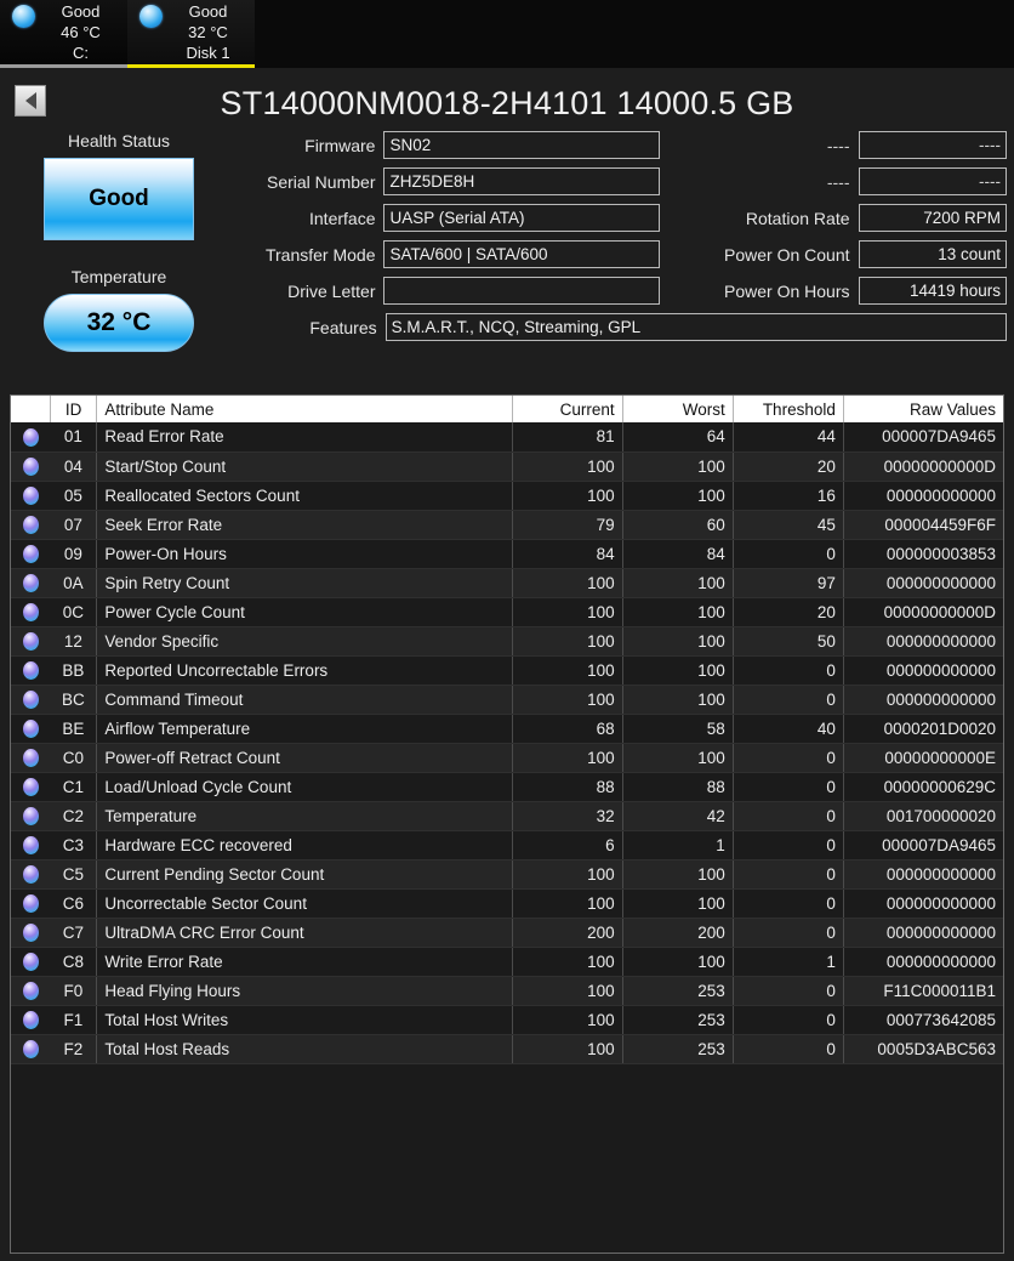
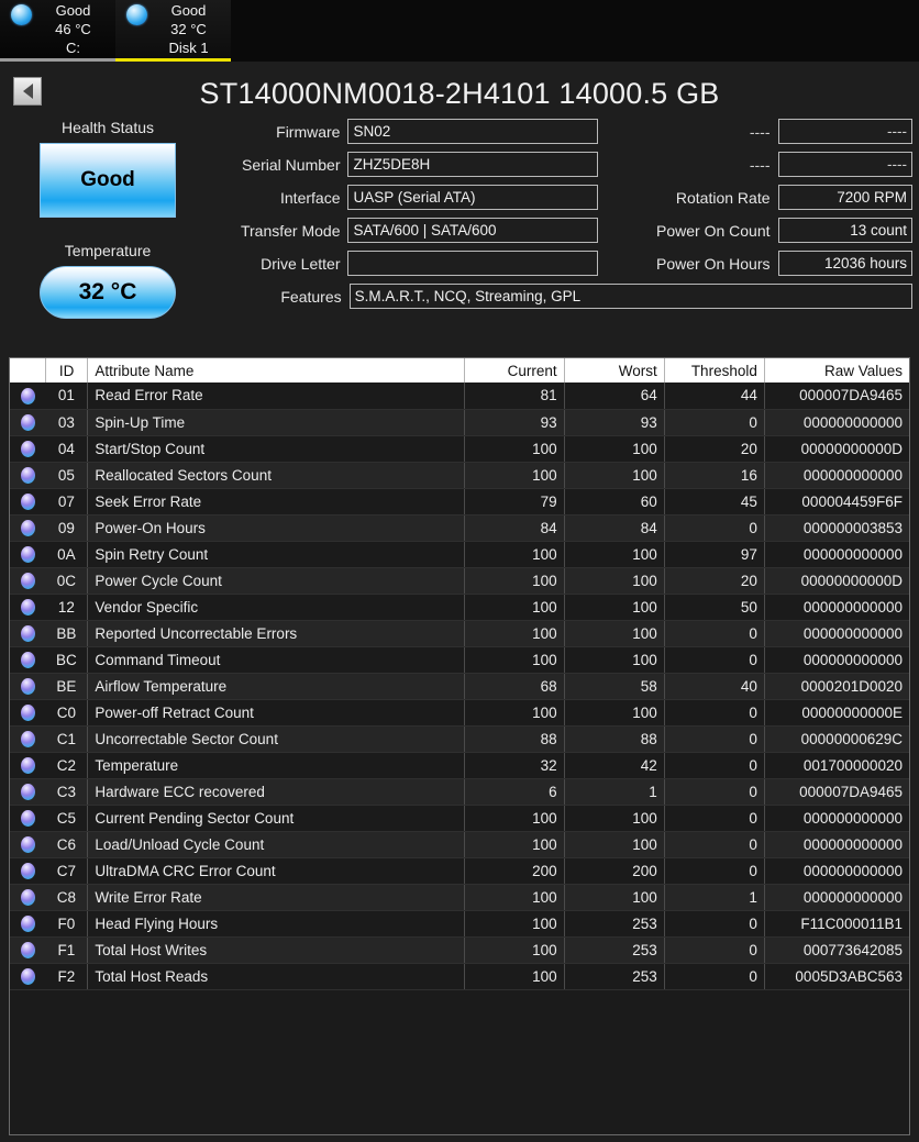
  Good
  46 °C
  C:
  Good
  32 °C
  Disk 1
  ST14000NM0018-2H4101 14000.5 GB
  Health Status
  Good
  Temperature
  32 °C
  Firmware
  SN02
  ----
  ----
  Serial Number
  ZHZ5DE8H
  ----
  ----
  Interface
  UASP (Serial ATA)
  Rotation Rate
  7200 RPM
  Transfer Mode
  SATA/600 | SATA/600
  Power On Count
  13 count
  Drive Letter
  Power On Hours
- 14419 hours
+ 12036 hours
  Features
  S.M.A.R.T., NCQ, Streaming, GPL
  	ID	Attribute Name	Current	Worst	Threshold	Raw Values
  	01	Read Error Rate	81	64	44	000007DA9465
+ 	03	Spin-Up Time	93	93	0	000000000000
  	04	Start/Stop Count	100	100	20	00000000000D
  	05	Reallocated Sectors Count	100	100	16	000000000000
  	07	Seek Error Rate	79	60	45	000004459F6F
  	09	Power-On Hours	84	84	0	000000003853
  	0A	Spin Retry Count	100	100	97	000000000000
  	0C	Power Cycle Count	100	100	20	00000000000D
  	12	Vendor Specific	100	100	50	000000000000
  	BB	Reported Uncorrectable Errors	100	100	0	000000000000
  	BC	Command Timeout	100	100	0	000000000000
  	BE	Airflow Temperature	68	58	40	0000201D0020
  	C0	Power-off Retract Count	100	100	0	00000000000E
- 	C1	Load/Unload Cycle Count	88	88	0	00000000629C
+ 	C1	Uncorrectable Sector Count	88	88	0	00000000629C
  	C2	Temperature	32	42	0	001700000020
  	C3	Hardware ECC recovered	6	1	0	000007DA9465
  	C5	Current Pending Sector Count	100	100	0	000000000000
- 	C6	Uncorrectable Sector Count	100	100	0	000000000000
+ 	C6	Load/Unload Cycle Count	100	100	0	000000000000
  	C7	UltraDMA CRC Error Count	200	200	0	000000000000
  	C8	Write Error Rate	100	100	1	000000000000
  	F0	Head Flying Hours	100	253	0	F11C000011B1
  	F1	Total Host Writes	100	253	0	000773642085
  	F2	Total Host Reads	100	253	0	0005D3ABC563
